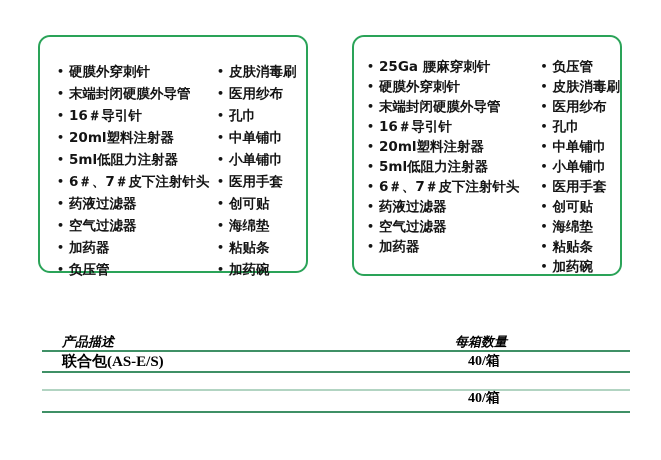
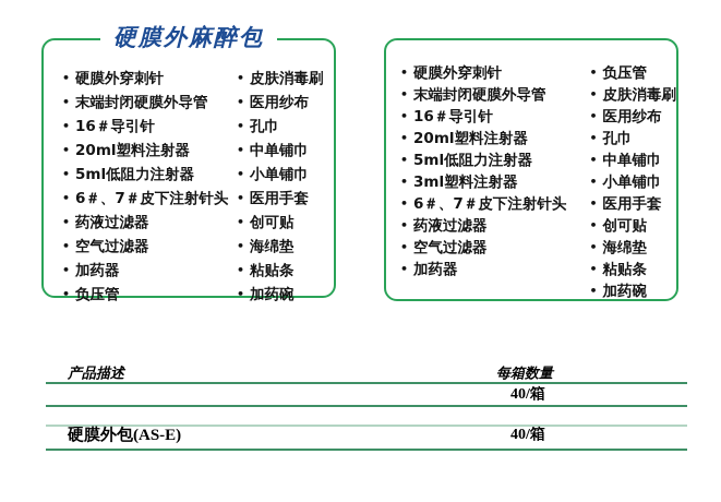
+ 硬膜外麻醉包
  • 硬膜外穿刺针
  • 末端封闭硬膜外导管
  • 16＃导引针
  • 20ml塑料注射器
  • 5ml低阻力注射器
  • 6＃、7＃皮下注射针头
  • 药液过滤器
  • 空气过滤器
  • 加药器
  • 负压管
  • 皮肤消毒刷
  • 医用纱布
  • 孔巾
  • 中单铺巾
  • 小单铺巾
  • 医用手套
  • 创可贴
  • 海绵垫
  • 粘贴条
  • 加药碗
- • 25Ga 腰麻穿刺针
  • 硬膜外穿刺针
  • 末端封闭硬膜外导管
  • 16＃导引针
  • 20ml塑料注射器
  • 5ml低阻力注射器
+ • 3ml塑料注射器
  • 6＃、7＃皮下注射针头
  • 药液过滤器
  • 空气过滤器
  • 加药器
  • 负压管
  • 皮肤消毒刷
  • 医用纱布
  • 孔巾
  • 中单铺巾
  • 小单铺巾
  • 医用手套
  • 创可贴
  • 海绵垫
  • 粘贴条
  • 加药碗
  产品描述
  每箱数量
- 联合包(AS-E/S)
  40/箱
+ 硬膜外包(AS-E)
  40/箱
